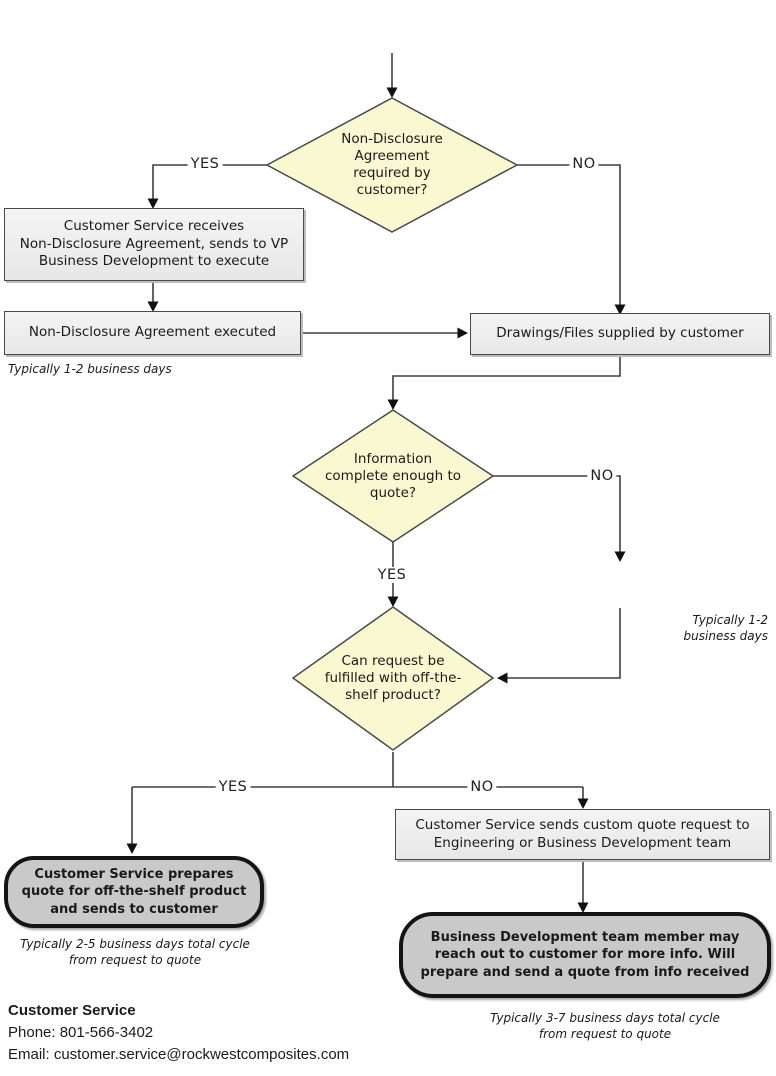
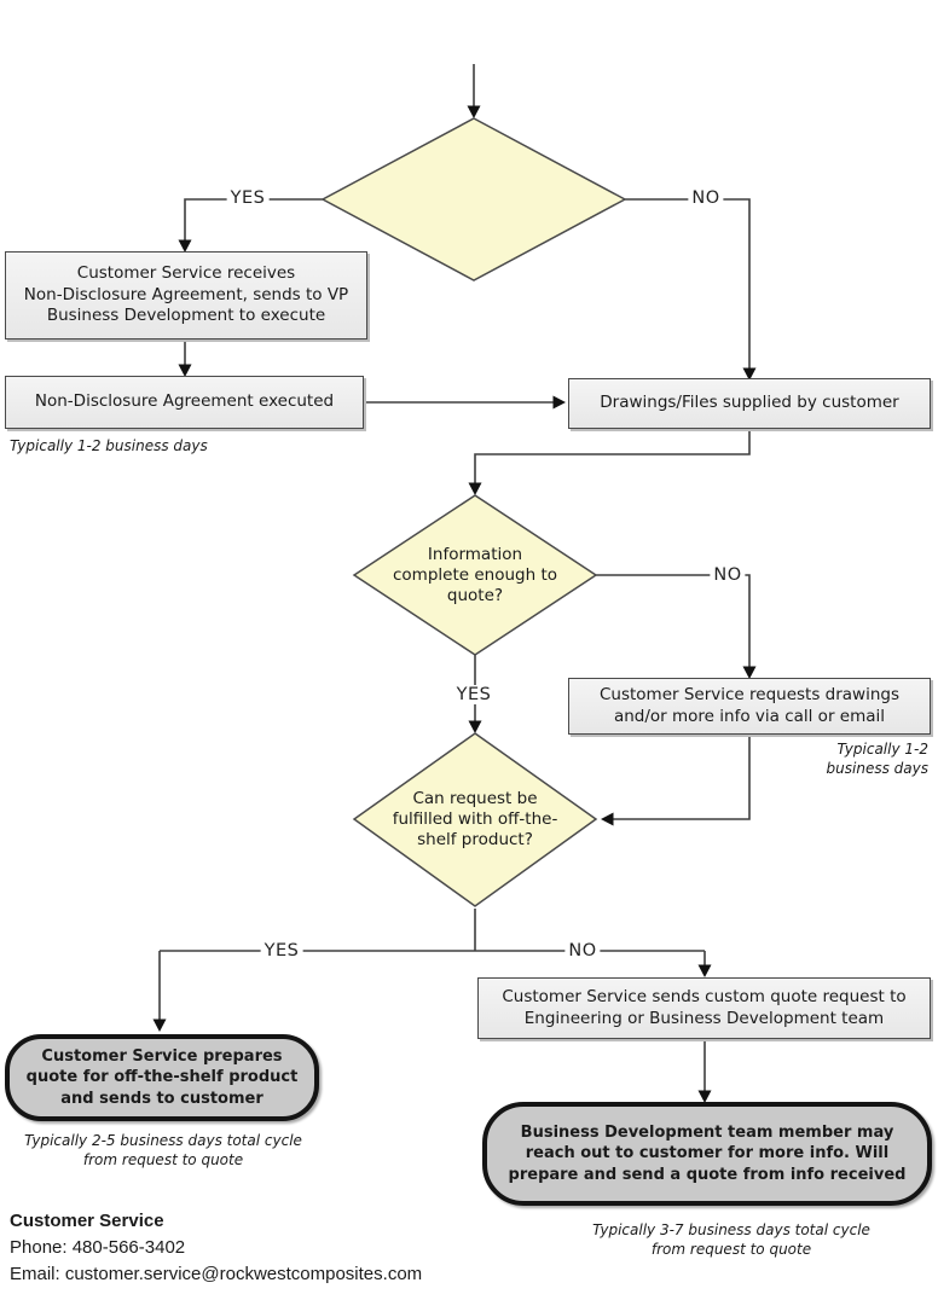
  Customer Service prepares
  quote for off-the-shelf product
  and sends to customer
  Business Development team member may
  reach out to customer for more info. Will
  prepare and send a quote from info received
  Customer Service receives
  Non-Disclosure Agreement, sends to VP
  Business Development to execute
  Non-Disclosure Agreement executed
  Drawings/Files supplied by customer
+ Customer Service requests drawings
+ and/or more info via call or email
  Customer Service sends custom quote request to
  Engineering or Business Development team
- Non-Disclosure
- Agreement
- required by
- customer?
  Information
  complete enough to
  quote?
  Can request be
  fulfilled with off-the-
  shelf product?
  YES
  NO
  NO
  YES
  YES
  NO
  Typically 1-2 business days
  Typically 1-2
  business days
  Typically 2-5 business days total cycle
  from request to quote
  Typically 3-7 business days total cycle
  from request to quote
  Customer Service
- Phone: 801-566-3402
+ Phone: 480-566-3402
  Email: customer.service@rockwestcomposites.com
